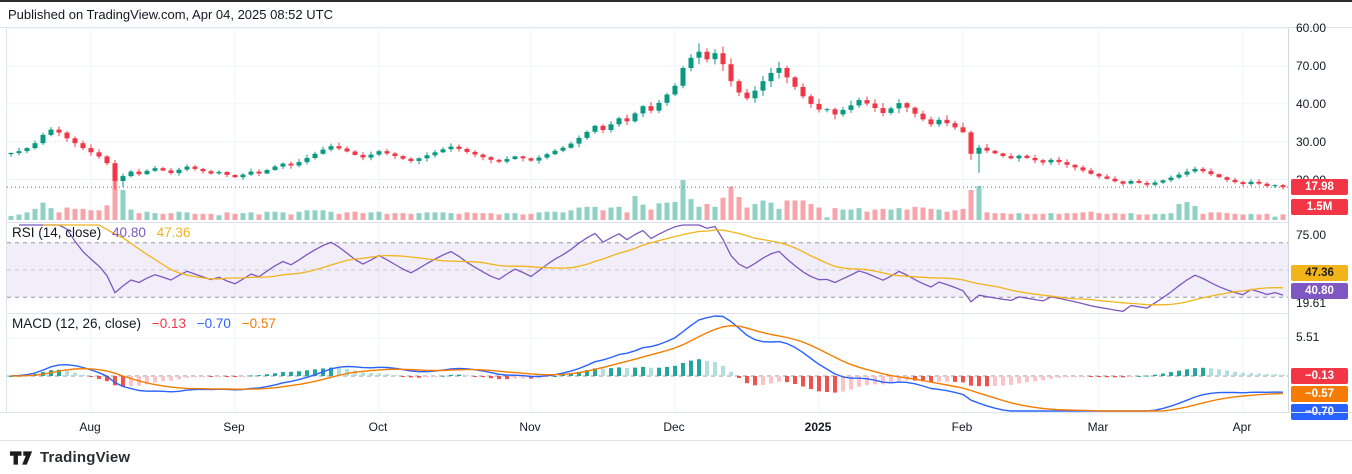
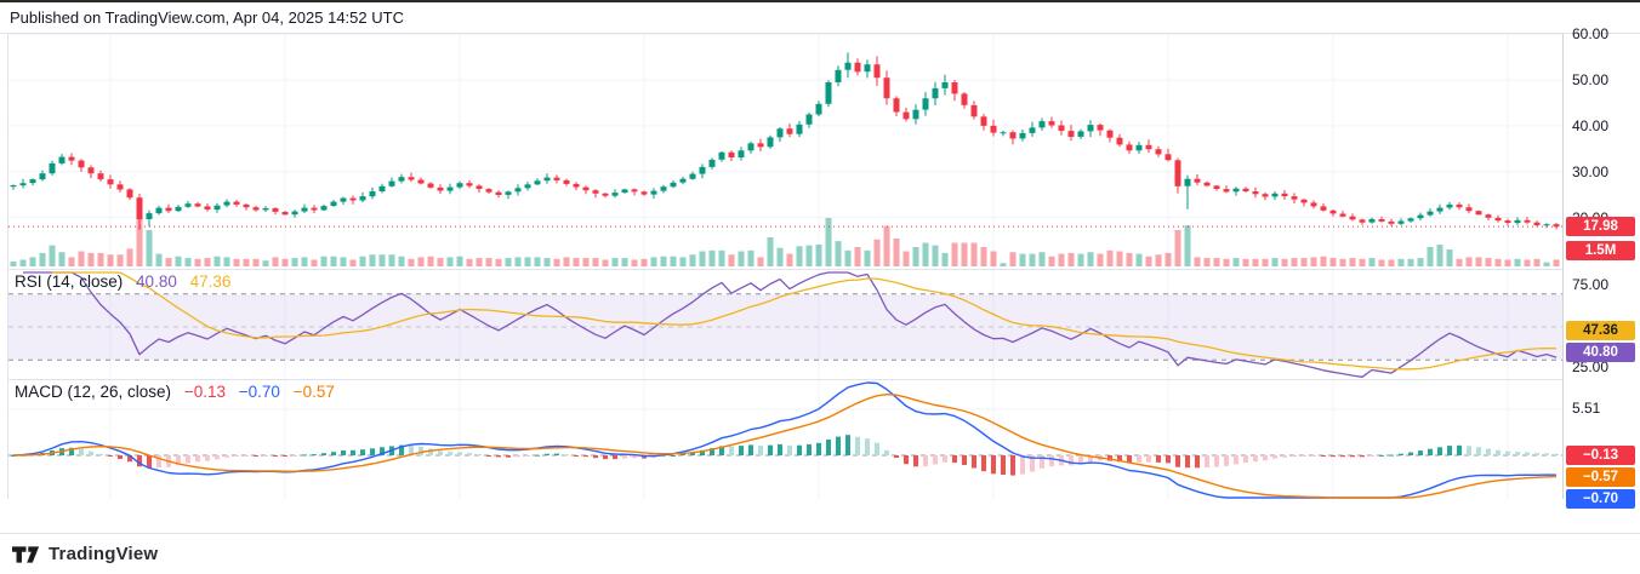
- Published on TradingView.com, Apr 04, 2025 08:52 UTC
+ Published on TradingView.com, Apr 04, 2025 14:52 UTC
  60.00
- 70.00
+ 50.00
  40.00
  30.00
  75.00
- 19.61
+ 25.00
  5.51
  17.98
  1.5M
  47.36
  40.80
  −0.13
  −0.57
  −0.70
  RSI (14, close) 40.80 47.36
  MACD (12, 26, close) −0.13 −0.70 −0.57
- Aug
- Sep
- Oct
- Nov
- Dec
- 2025
- Feb
- Mar
- Apr
  TradingView
